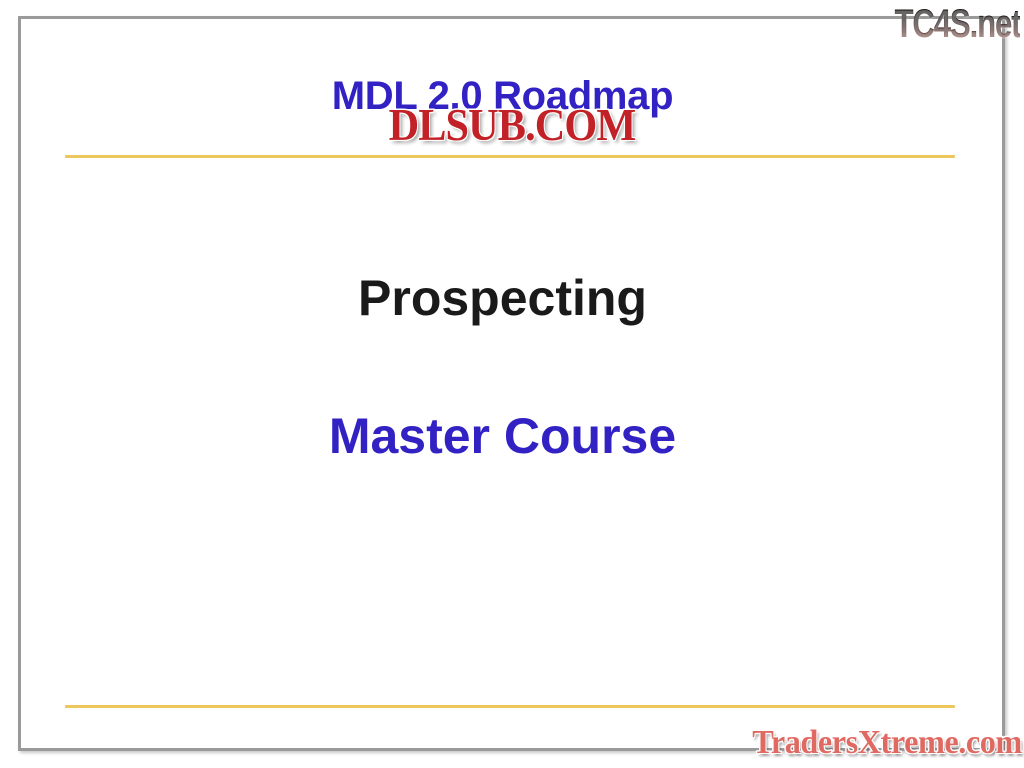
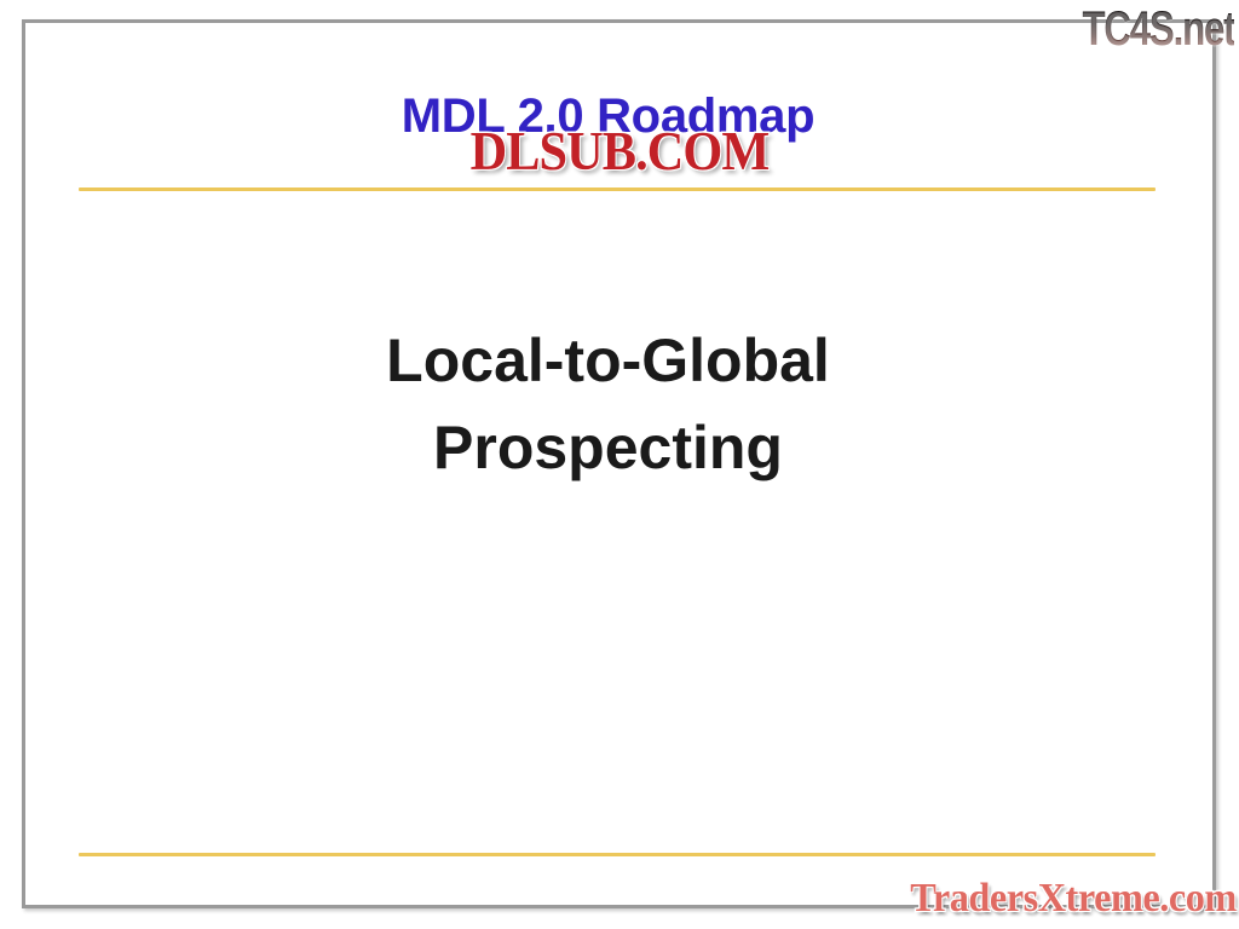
  MDL 2.0 Roadmap
+ Local-to-Global
  Prospecting
- Master Course
  TC4S.net
  DLSUB.COM
  TradersXtreme.com
